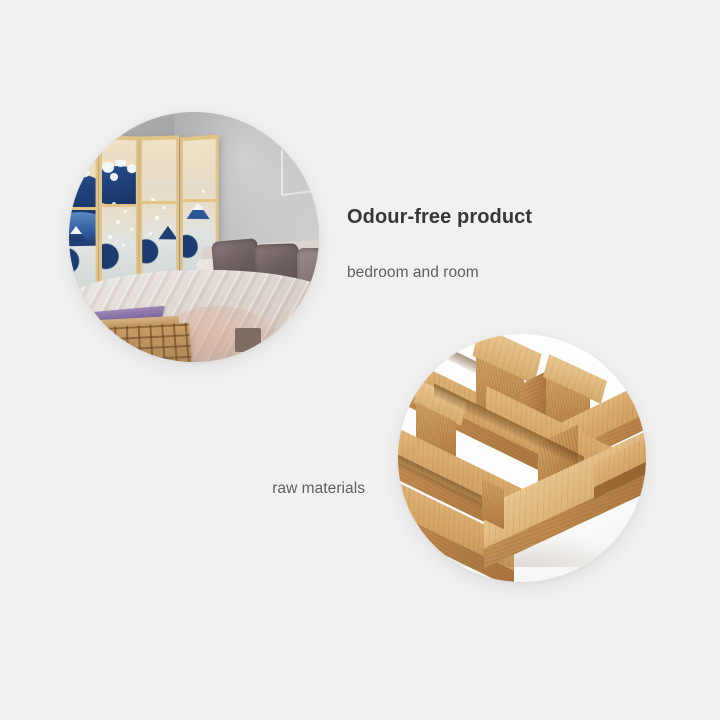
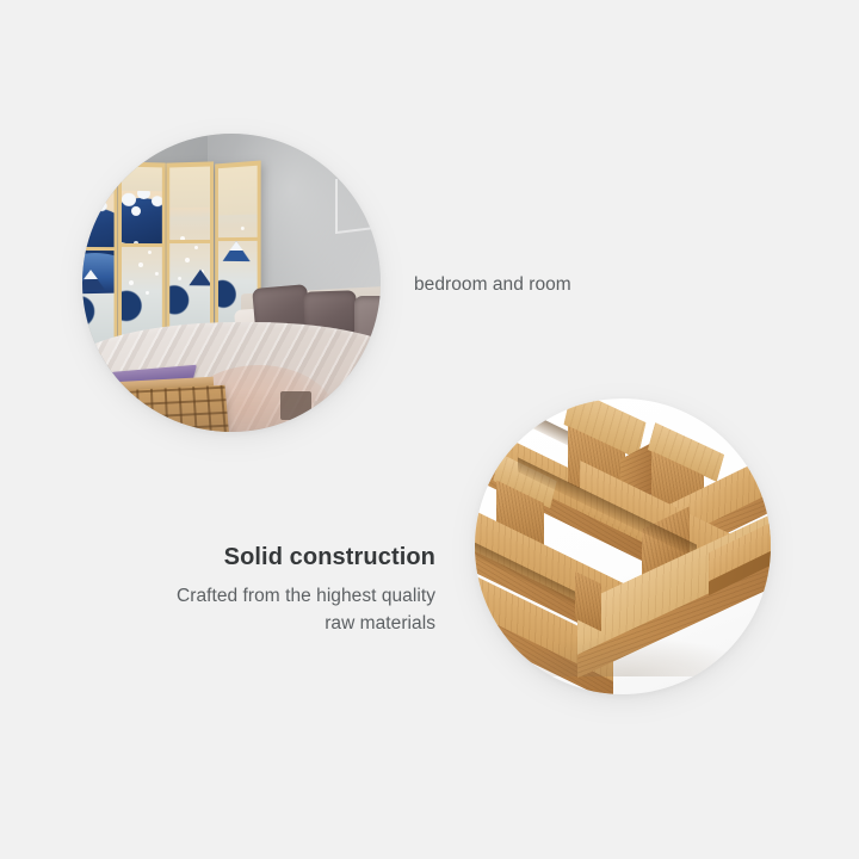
- Odour-free product
  bedroom and room
+ Solid construction
+ Crafted from the highest quality
  raw materials
